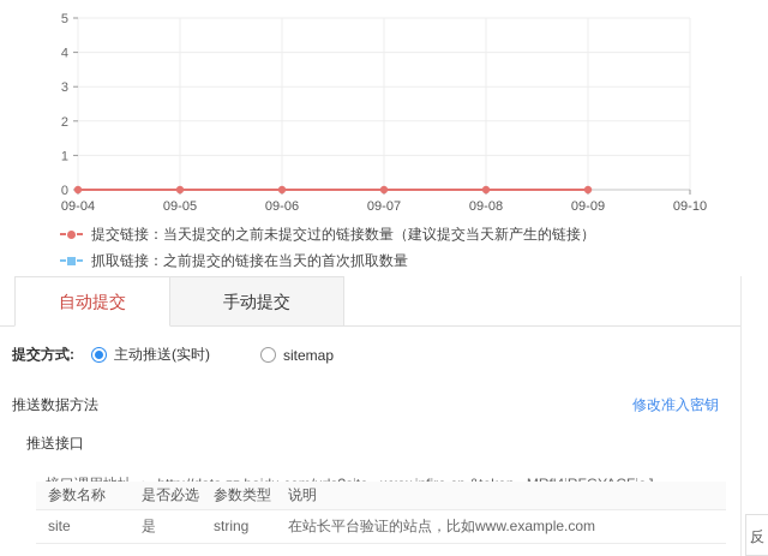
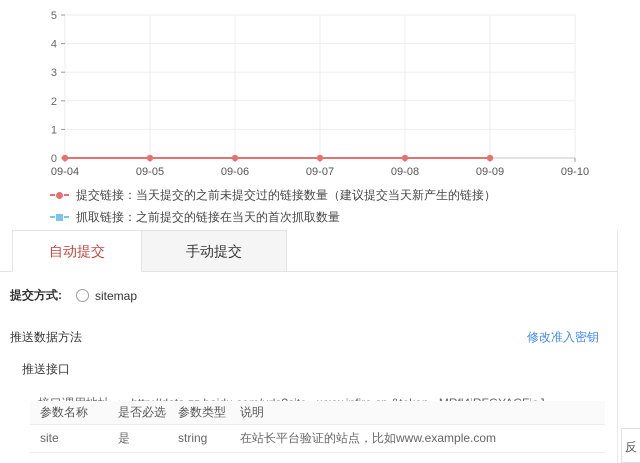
  0
  1
  2
  3
  4
  5
  09-04
  09-05
  09-06
  09-07
  09-08
  09-09
  09-10
  提交链接：当天提交的之前未提交过的链接数量（建议提交当天新产生的链接）
  抓取链接：之前提交的链接在当天的首次抓取数量
  自动提交
  手动提交
  提交方式:
- 主动推送(实时)
  sitemap
  推送数据方法
  修改准入密钥
  推送接口
  参数名称	是否必选	参数类型	说明
  site	是	string	在站长平台验证的站点，比如www.example.com
  反
